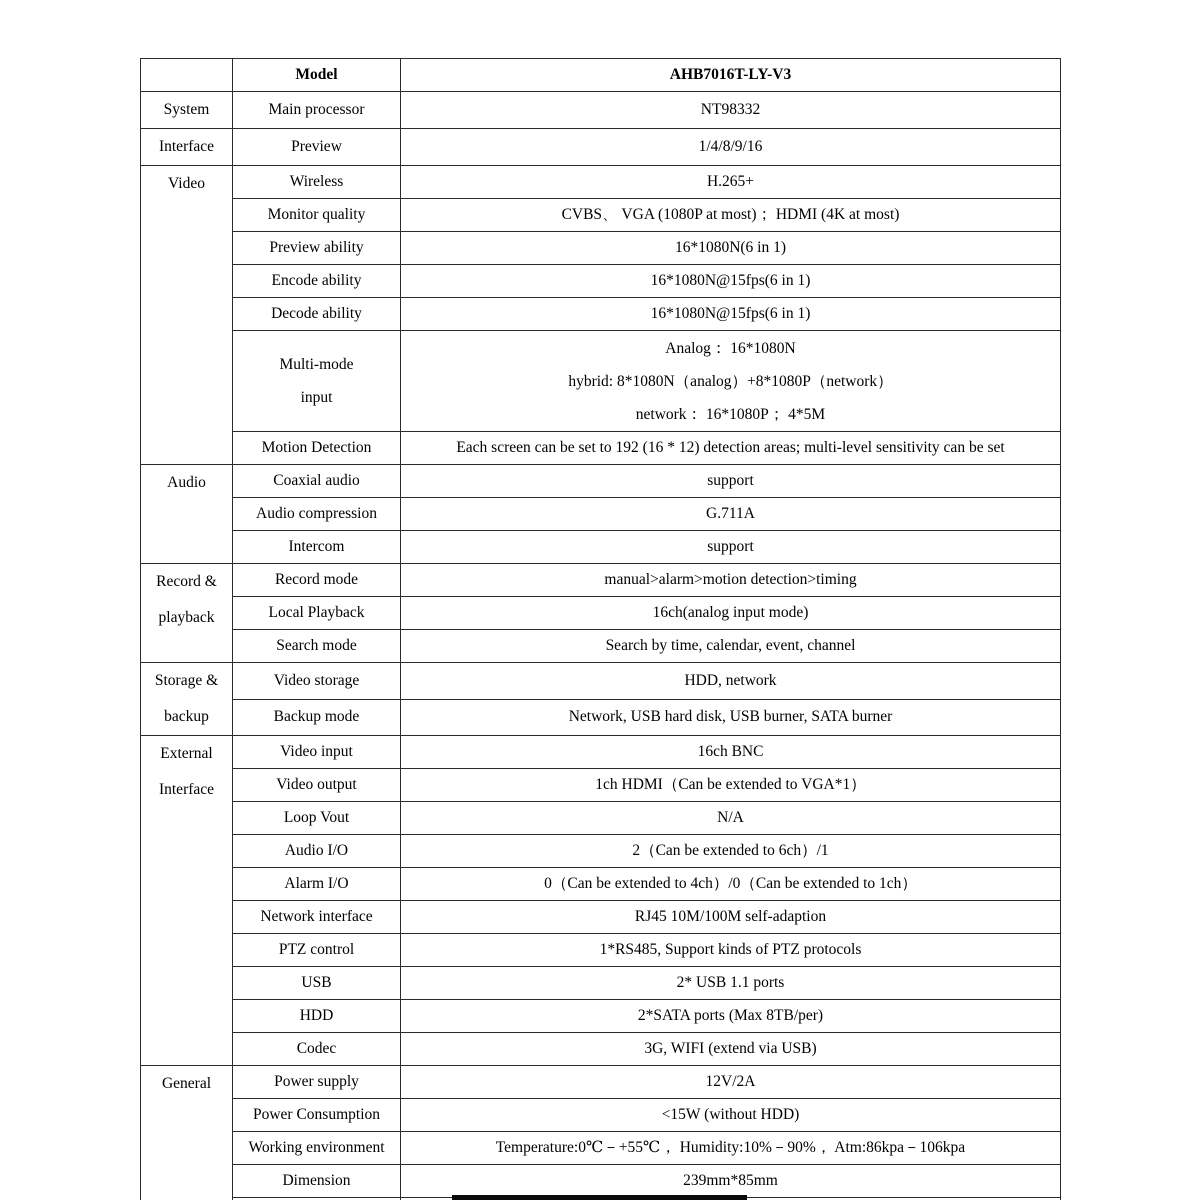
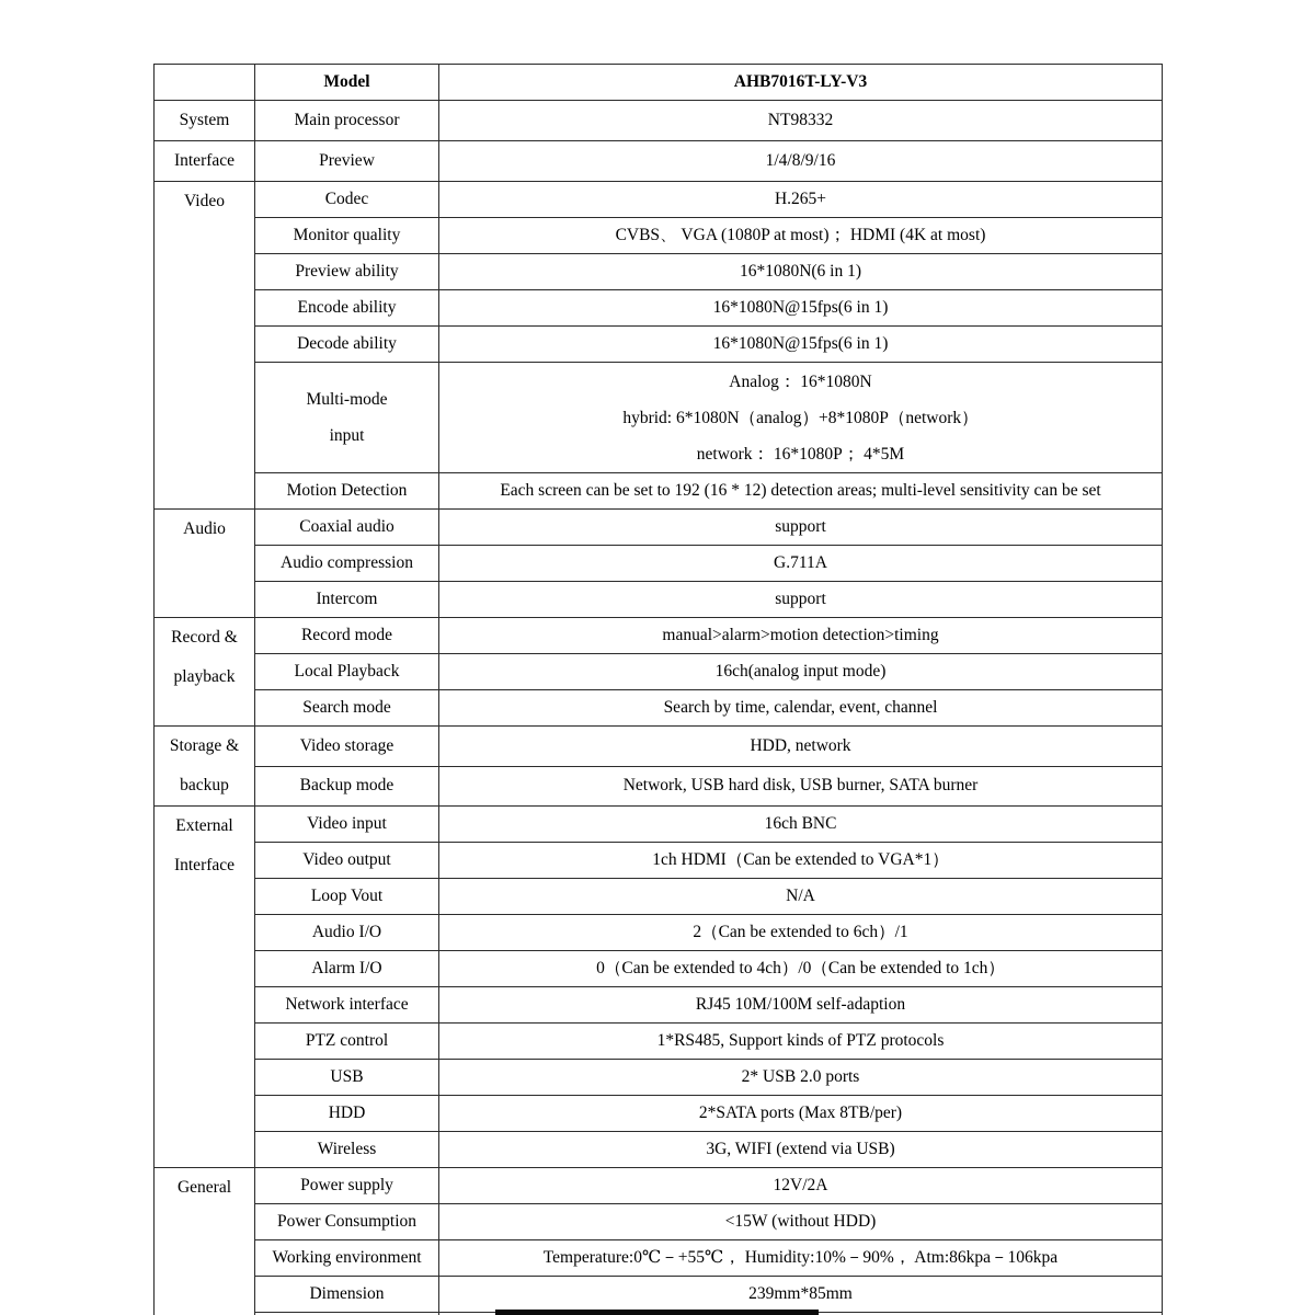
  	Model	AHB7016T-LY-V3
  System	Main processor	NT98332
  Interface	Preview	1/4/8/9/16
- Video	Wireless	H.265+
+ Video	Codec	H.265+
  Monitor quality	CVBS、 VGA (1080P at most)； HDMI (4K at most)
  Preview ability	16*1080N(6 in 1)
  Encode ability	16*1080N@15fps(6 in 1)
  Decode ability	16*1080N@15fps(6 in 1)
- Multi-modeinput	Analog： 16*1080Nhybrid: 8*1080N（analog）+8*1080P（network）network： 16*1080P； 4*5M
+ Multi-modeinput	Analog： 16*1080Nhybrid: 6*1080N（analog）+8*1080P（network）network： 16*1080P； 4*5M
  Motion Detection	Each screen can be set to 192 (16 * 12) detection areas; multi-level sensitivity can be set
  Audio	Coaxial audio	support
  Audio compression	G.711A
  Intercom	support
  Record &playback	Record mode	manual>alarm>motion detection>timing
  Local Playback	16ch(analog input mode)
  Search mode	Search by time, calendar, event, channel
  Storage &backup	Video storage	HDD, network
  Backup mode	Network, USB hard disk, USB burner, SATA burner
  ExternalInterface	Video input	16ch BNC
  Video output	1ch HDMI（Can be extended to VGA*1）
  Loop Vout	N/A
  Audio I/O	2（Can be extended to 6ch）/1
  Alarm I/O	0（Can be extended to 4ch）/0（Can be extended to 1ch）
  Network interface	RJ45 10M/100M self-adaption
  PTZ control	1*RS485, Support kinds of PTZ protocols
- USB	2* USB 1.1 ports
+ USB	2* USB 2.0 ports
  HDD	2*SATA ports (Max 8TB/per)
- Codec	3G, WIFI (extend via USB)
+ Wireless	3G, WIFI (extend via USB)
  General	Power supply	12V/2A
  Power Consumption	<15W (without HDD)
  Working environment	Temperature:0℃－+55℃， Humidity:10%－90%， Atm:86kpa－106kpa
  Dimension	239mm*85mm
